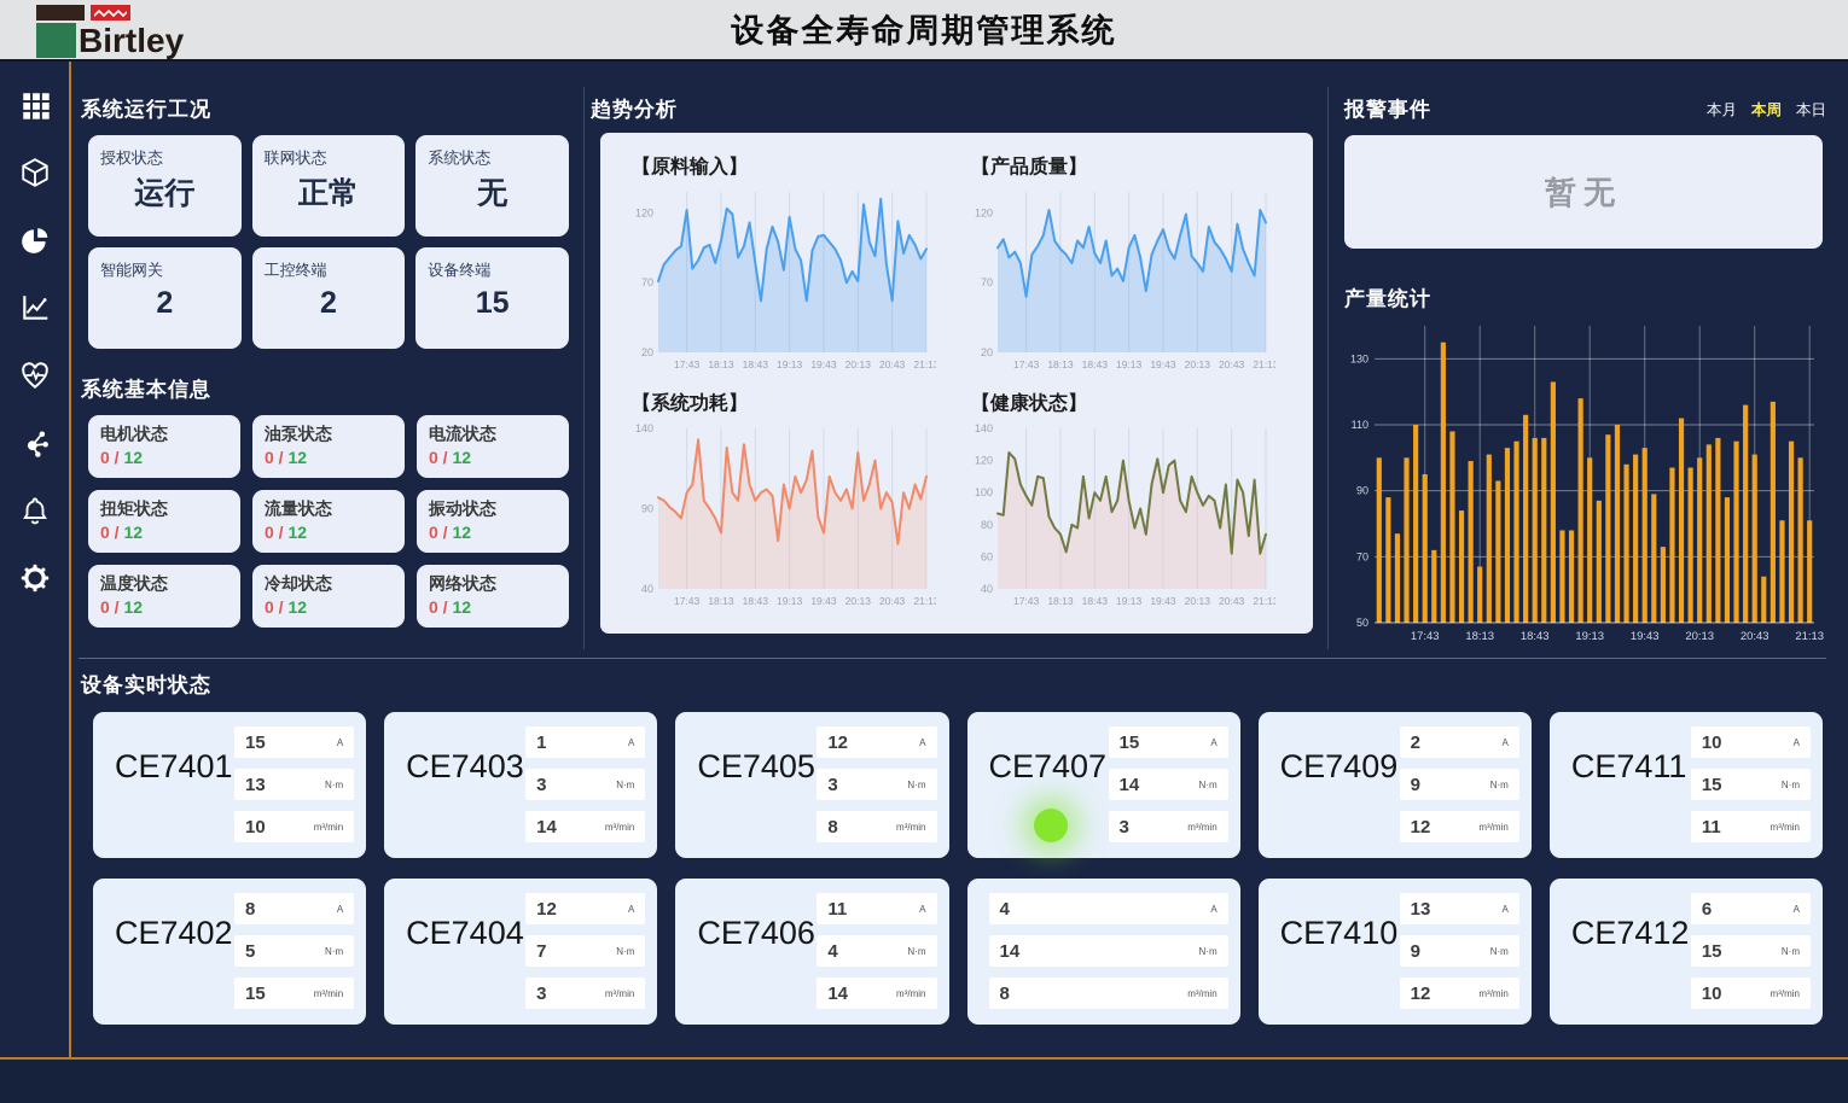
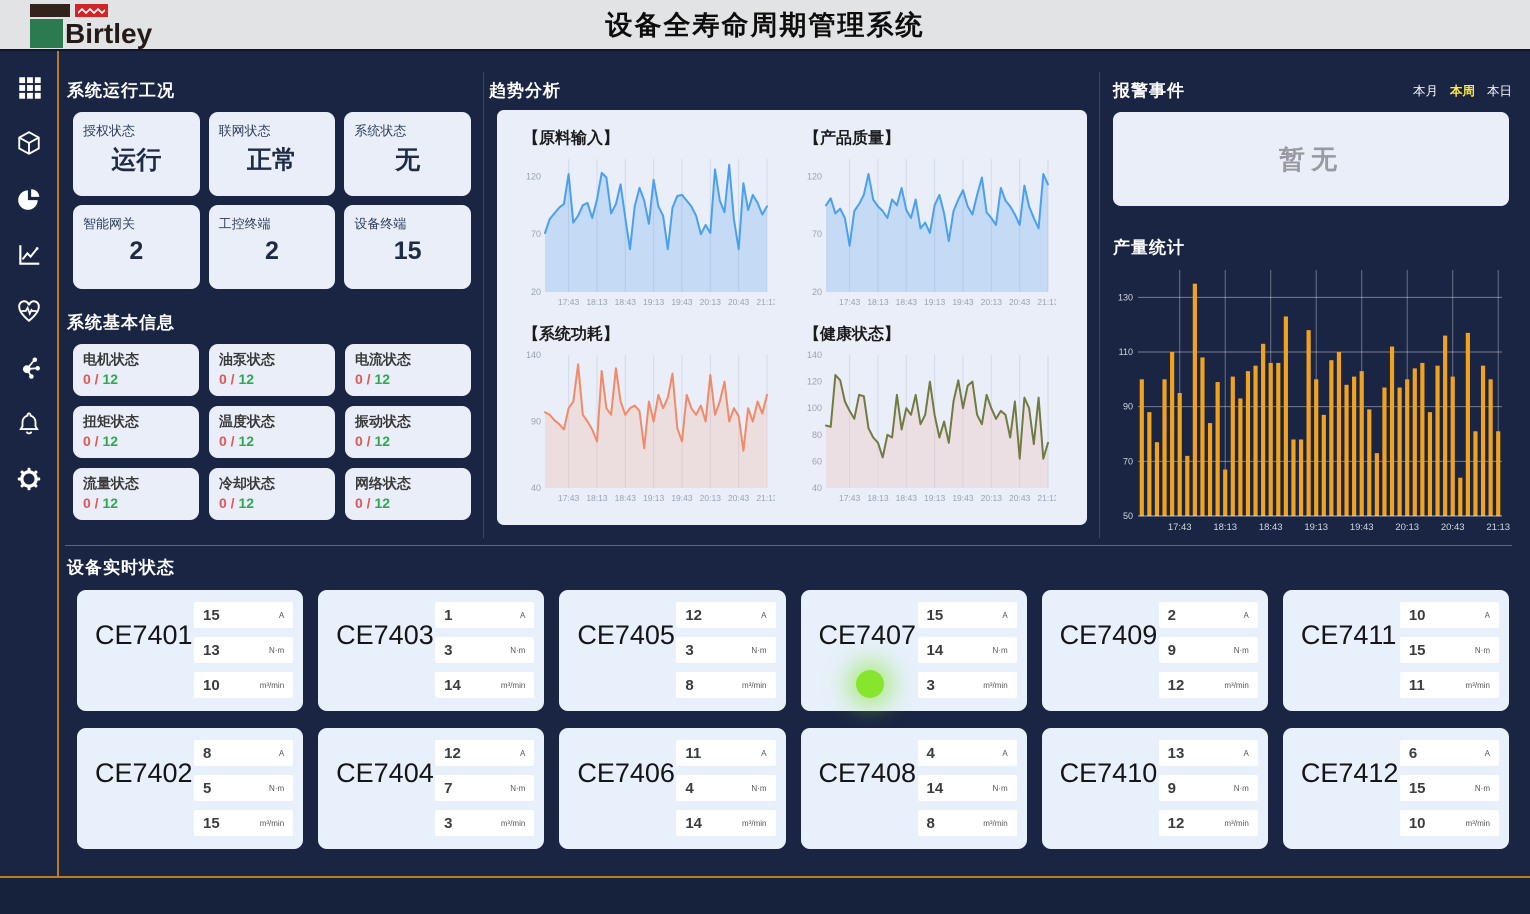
  Birtley
  设备全寿命周期管理系统
  系统运行工况
  授权状态
  运行
  联网状态
  正常
  系统状态
  无
  智能网关
  2
  工控终端
  2
  设备终端
  15
  系统基本信息
  电机状态
  0 / 12
  油泵状态
  0 / 12
  电流状态
  0 / 12
  扭矩状态
  0 / 12
- 流量状态
+ 温度状态
  0 / 12
  振动状态
  0 / 12
- 温度状态
+ 流量状态
  0 / 12
  冷却状态
  0 / 12
  网络状态
  0 / 12
  趋势分析
  【原料输入】
  120
  70
  20
  17:43
  18:13
  18:43
  19:13
  19:43
  20:13
  20:43
  21:1
  【产品质量】
  120
  70
  20
  17:43
  18:13
  18:43
  19:13
  19:43
  20:13
  20:43
  21:1
  【系统功耗】
  140
  90
  40
  17:43
  18:13
  18:43
  19:13
  19:43
  20:13
  20:43
  21:1
  【健康状态】
  140
  120
  100
  80
  60
  40
  17:43
  18:13
  18:43
  19:13
  19:43
  20:13
  20:43
  21:1
  报警事件
  本月
  本周
  本日
  暂无
  产量统计
  130
  110
  90
  70
  50
  17:43
  18:13
  18:43
  19:13
  19:43
  20:13
  20:43
  21:13
  设备实时状态
  CE7401
  15
  A
  13
  N·m
  10
  m³/min
  CE7403
  1
  A
  3
  N·m
  14
  m³/min
  CE7405
  12
  A
  3
  N·m
  8
  m³/min
  CE7407
  15
  A
  14
  N·m
  3
  m³/min
  CE7409
  2
  A
  9
  N·m
  12
  m³/min
  CE7411
  10
  A
  15
  N·m
  11
  m³/min
  CE7402
  8
  A
  5
  N·m
  15
  m³/min
  CE7404
  12
  A
  7
  N·m
  3
  m³/min
  CE7406
  11
  A
  4
  N·m
  14
  m³/min
+ CE7408
  4
  A
  14
  N·m
  8
  m³/min
  CE7410
  13
  A
  9
  N·m
  12
  m³/min
  CE7412
  6
  A
  15
  N·m
  10
  m³/min
